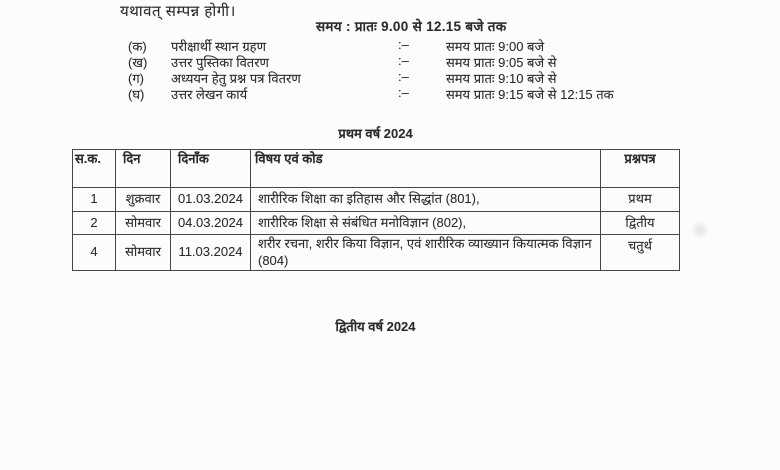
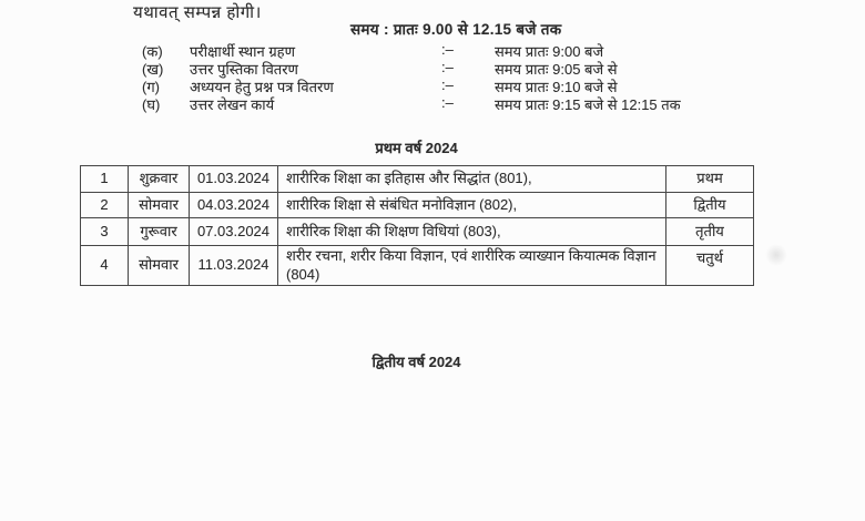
  यथावत् सम्पन्न होगी।
  समय : प्रातः 9.00 से 12.15 बजे तक
  (क)
  परीक्षार्थी स्थान ग्रहण
  :–
  समय प्रातः 9:00 बजे
  (ख)
  उत्तर पुस्तिका वितरण
  :–
  समय प्रातः 9:05 बजे से
  (ग)
  अध्ययन हेतु प्रश्न पत्र वितरण
  :–
  समय प्रातः 9:10 बजे से
  (घ)
  उत्तर लेखन कार्य
  :–
  समय प्रातः 9:15 बजे से 12:15 तक
  प्रथम वर्ष 2024
- स.क.	दिन	दिनाँक	विषय एवं कोड	प्रश्नपत्र
  1	शुक्रवार	01.03.2024	शारीरिक शिक्षा का इतिहास और सिद्धांत (801),	प्रथम
  2	सोमवार	04.03.2024	शारीरिक शिक्षा से संबंधित मनोविज्ञान (802),	द्वितीय
+ 3	गुरूवार	07.03.2024	शारीरिक शिक्षा की शिक्षण विधियां (803),	तृतीय
  4	सोमवार	11.03.2024	शरीर रचना, शरीर किया विज्ञान, एवं शारीरिक व्याख्यान कियात्मक विज्ञान (804)	चतुर्थ
  द्वितीय वर्ष 2024
